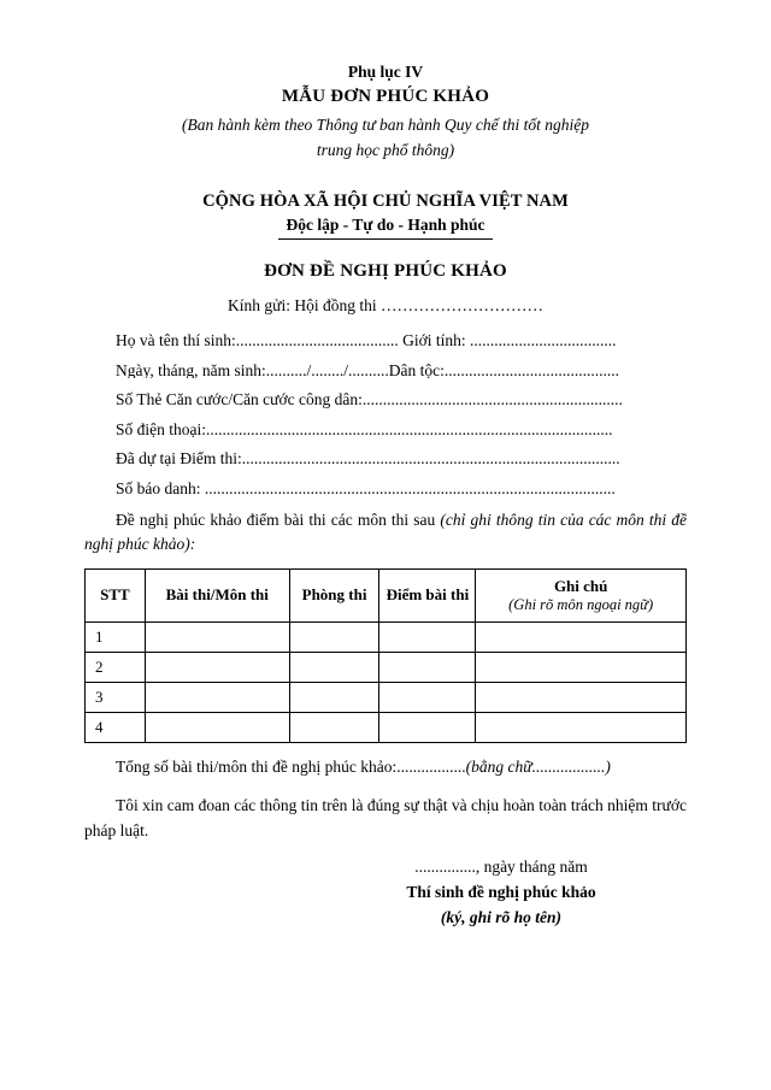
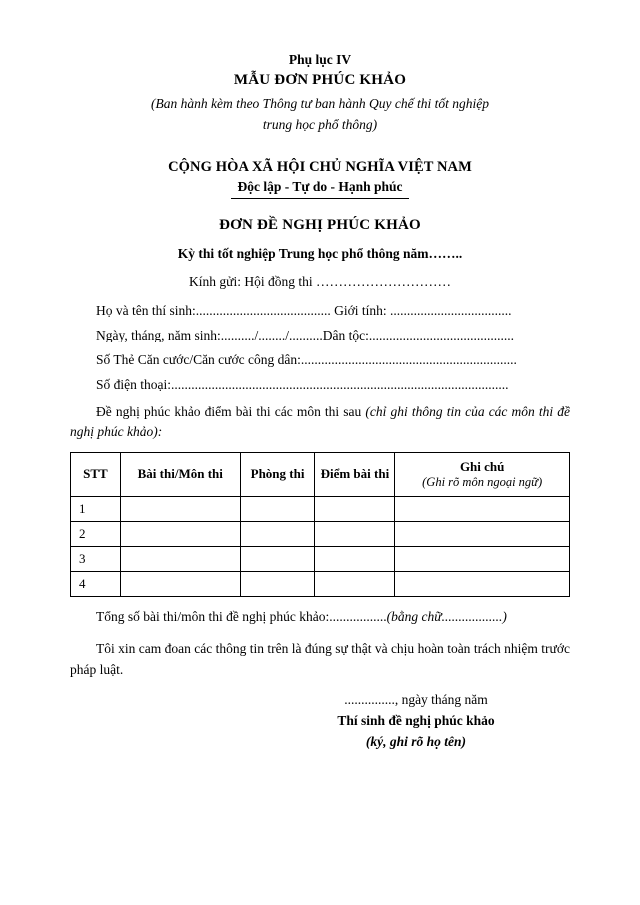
  Phụ lục IV
  MẪU ĐƠN PHÚC KHẢO
  (Ban hành kèm theo Thông tư ban hành Quy chế thi tốt nghiệp
  trung học phổ thông)
  CỘNG HÒA XÃ HỘI CHỦ NGHĨA VIỆT NAM
  Độc lập - Tự do - Hạnh phúc
  ĐƠN ĐỀ NGHỊ PHÚC KHẢO
+ Kỳ thi tốt nghiệp Trung học phổ thông năm……..
  Kính gửi: Hội đồng thi …………………………
  Họ và tên thí sinh:........................................ Giới tính: ....................................
  Ngày, tháng, năm sinh:........../......../..........Dân tộc:...........................................
  Số Thẻ Căn cước/Căn cước công dân:................................................................
  Số điện thoại:....................................................................................................
- Đã dự tại Điểm thi:.............................................................................................
- Số báo danh: .....................................................................................................
  Đề nghị phúc khảo điểm bài thi các môn thi sau (chỉ ghi thông tin của các môn thi đề nghị phúc khảo):
  STT	Bài thi/Môn thi	Phòng thi	Điểm bài thi	Ghi chú(Ghi rõ môn ngoại ngữ)
  1
  2
  3
  4
  Tổng số bài thi/môn thi đề nghị phúc khảo:.................(bằng chữ..................)
  Tôi xin cam đoan các thông tin trên là đúng sự thật và chịu hoàn toàn trách nhiệm trước pháp luật.
  ..............., ngày tháng năm
  Thí sinh đề nghị phúc khảo
  (ký, ghi rõ họ tên)
